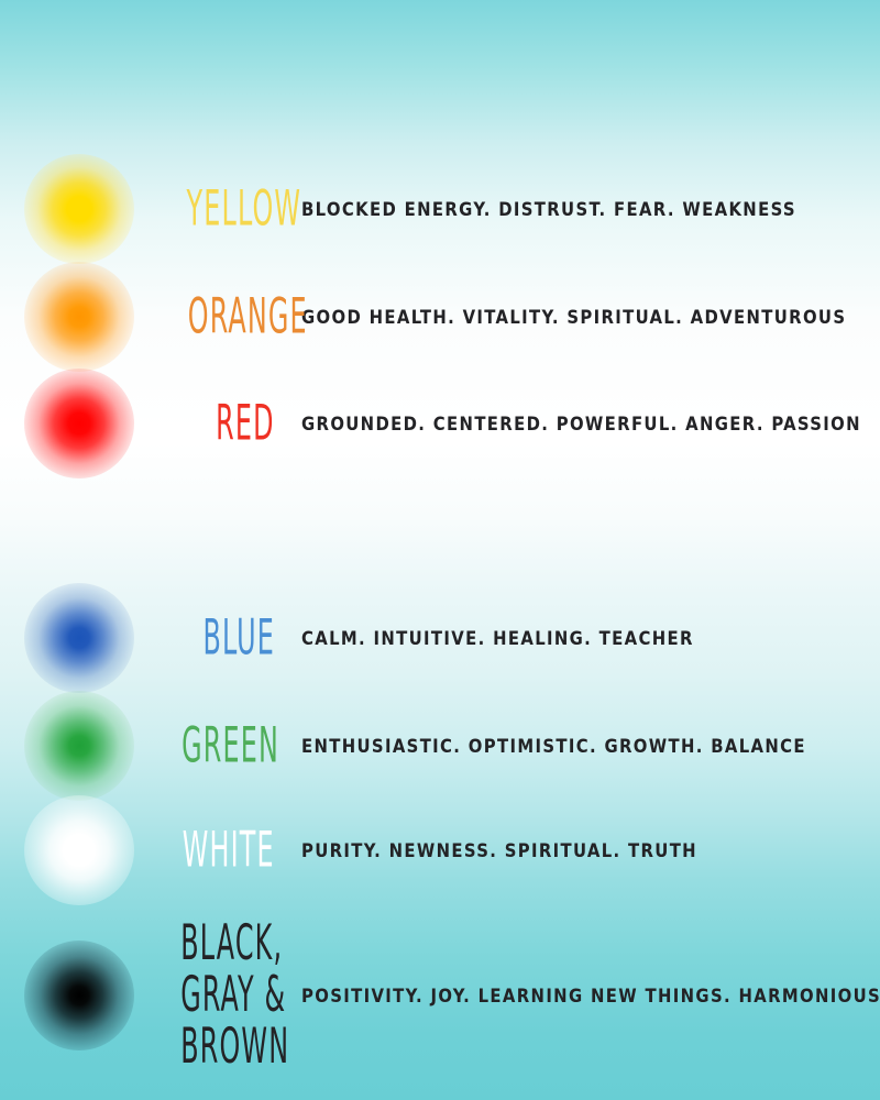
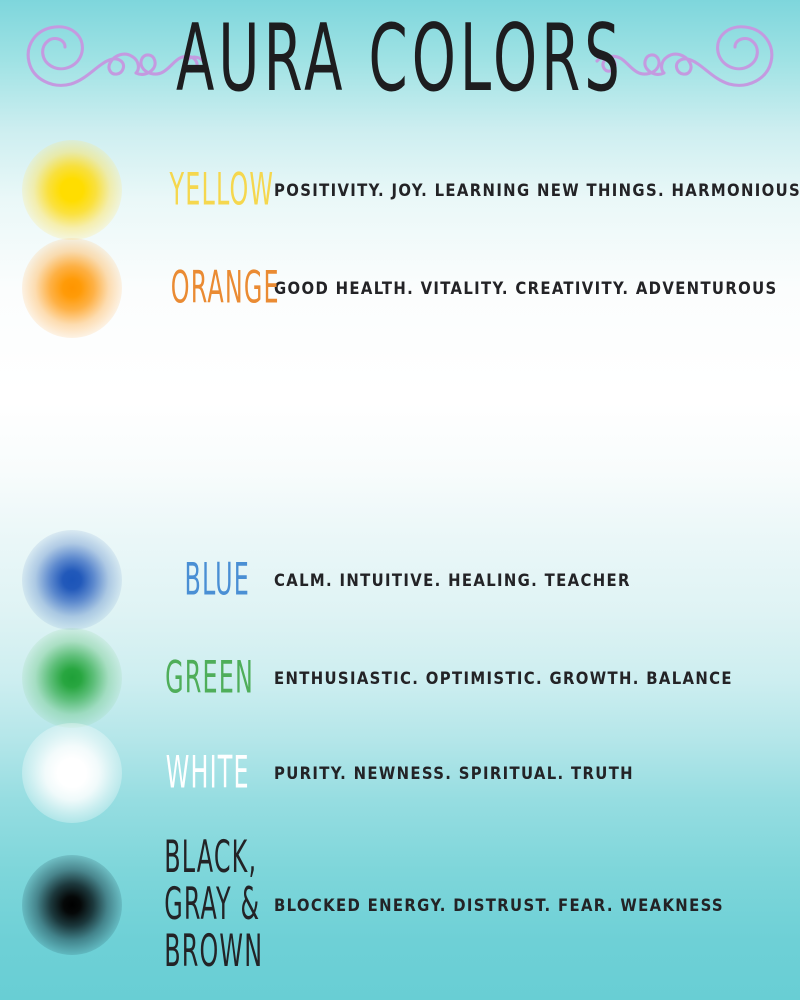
+ AURA COLORS
  YELLOW
- BLOCKED ENERGY. DISTRUST. FEAR. WEAKNESS
+ POSITIVITY. JOY. LEARNING NEW THINGS. HARMONIOUS
  ORANGE
- GOOD HEALTH. VITALITY. SPIRITUAL. ADVENTUROUS
+ GOOD HEALTH. VITALITY. CREATIVITY. ADVENTUROUS
- RED
- GROUNDED. CENTERED. POWERFUL. ANGER. PASSION
  BLUE
  CALM. INTUITIVE. HEALING. TEACHER
  GREEN
  ENTHUSIASTIC. OPTIMISTIC. GROWTH. BALANCE
  WHITE
  PURITY. NEWNESS. SPIRITUAL. TRUTH
  BLACK,
  GRAY &
  BROWN
- POSITIVITY. JOY. LEARNING NEW THINGS. HARMONIOUS
+ BLOCKED ENERGY. DISTRUST. FEAR. WEAKNESS
